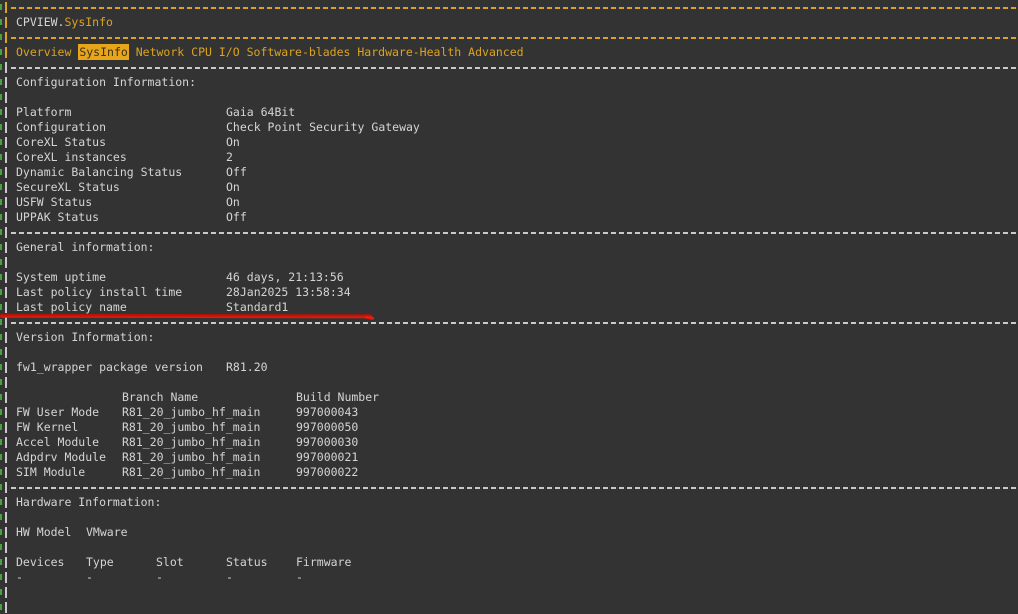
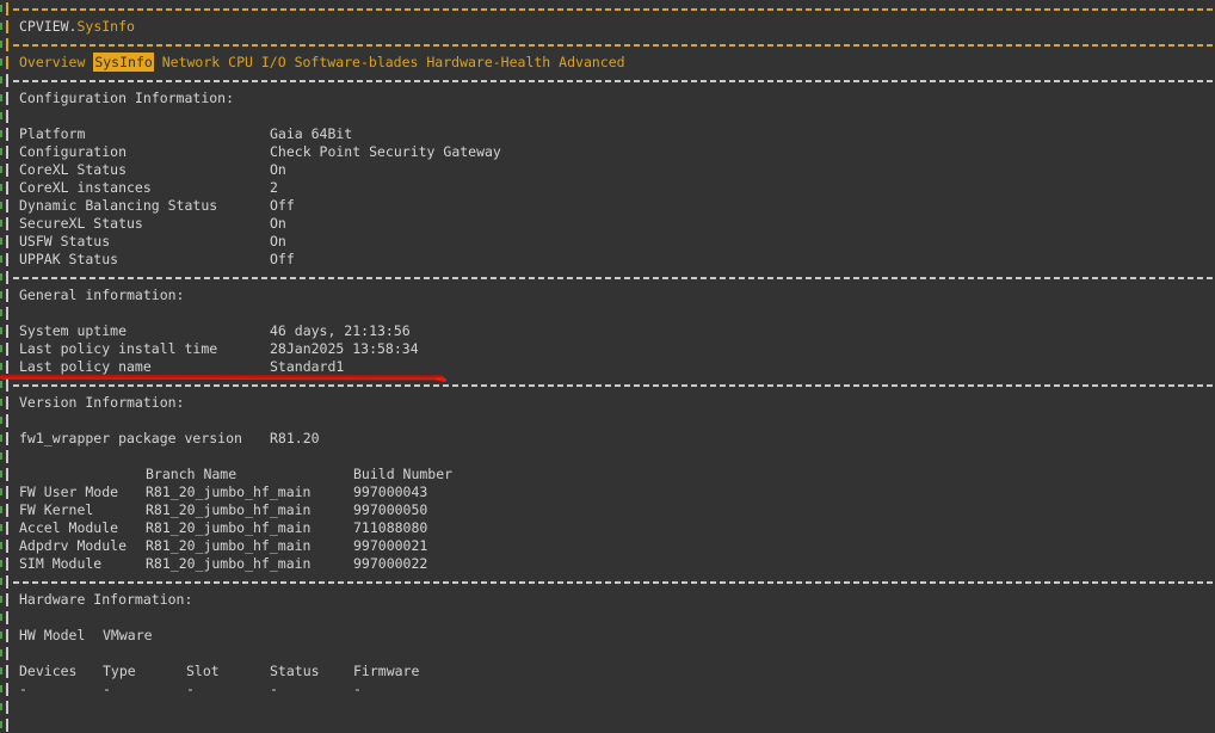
  CPVIEW.SysInfo
  Overview SysInfo Network CPU I/O Software-blades Hardware-Health Advanced
  Configuration Information:
  Platform
  Gaia 64Bit
  Configuration
  Check Point Security Gateway
  CoreXL Status
  On
  CoreXL instances
  2
  Dynamic Balancing Status
  Off
  SecureXL Status
  On
  USFW Status
  On
  UPPAK Status
  Off
  General information:
  System uptime
  46 days, 21:13:56
  Last policy install time
  28Jan2025 13:58:34
  Last policy name
  Standard1
  Version Information:
  fw1_wrapper package version
  R81.20
  Branch Name
  Build Number
  FW User Mode
  R81_20_jumbo_hf_main
  997000043
  FW Kernel
  R81_20_jumbo_hf_main
  997000050
  Accel Module
  R81_20_jumbo_hf_main
- 997000030
+ 711088080
  Adpdrv Module
  R81_20_jumbo_hf_main
  997000021
  SIM Module
  R81_20_jumbo_hf_main
  997000022
  Hardware Information:
  HW Model
  VMware
  Devices
  Type
  Slot
  Status
  Firmware
  -
  -
  -
  -
  -
